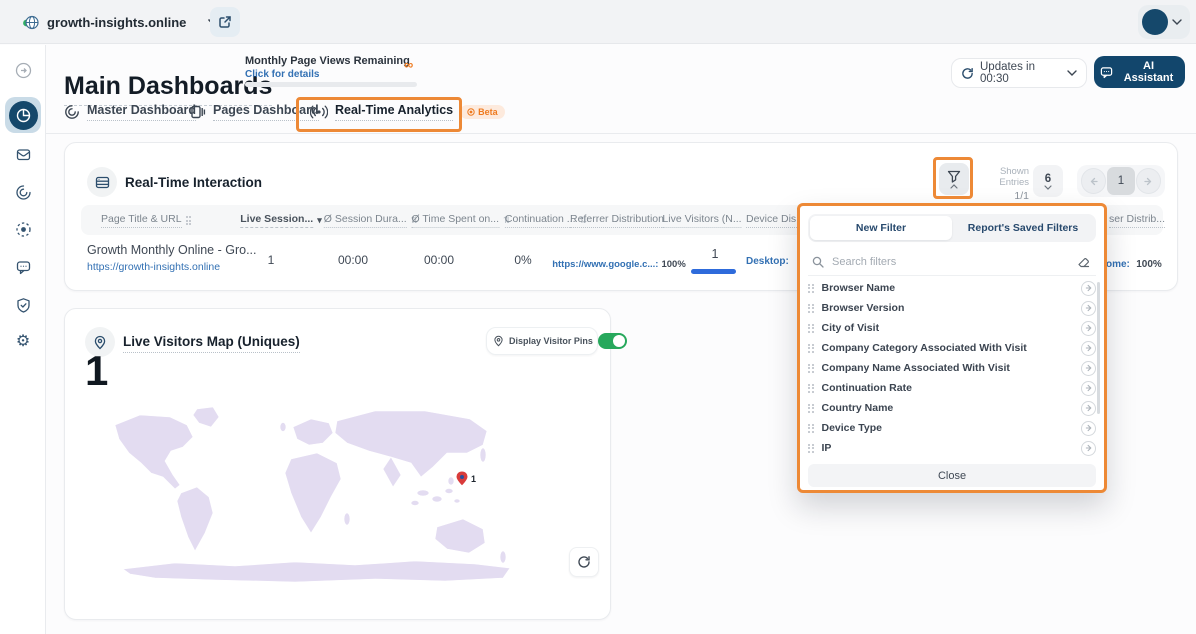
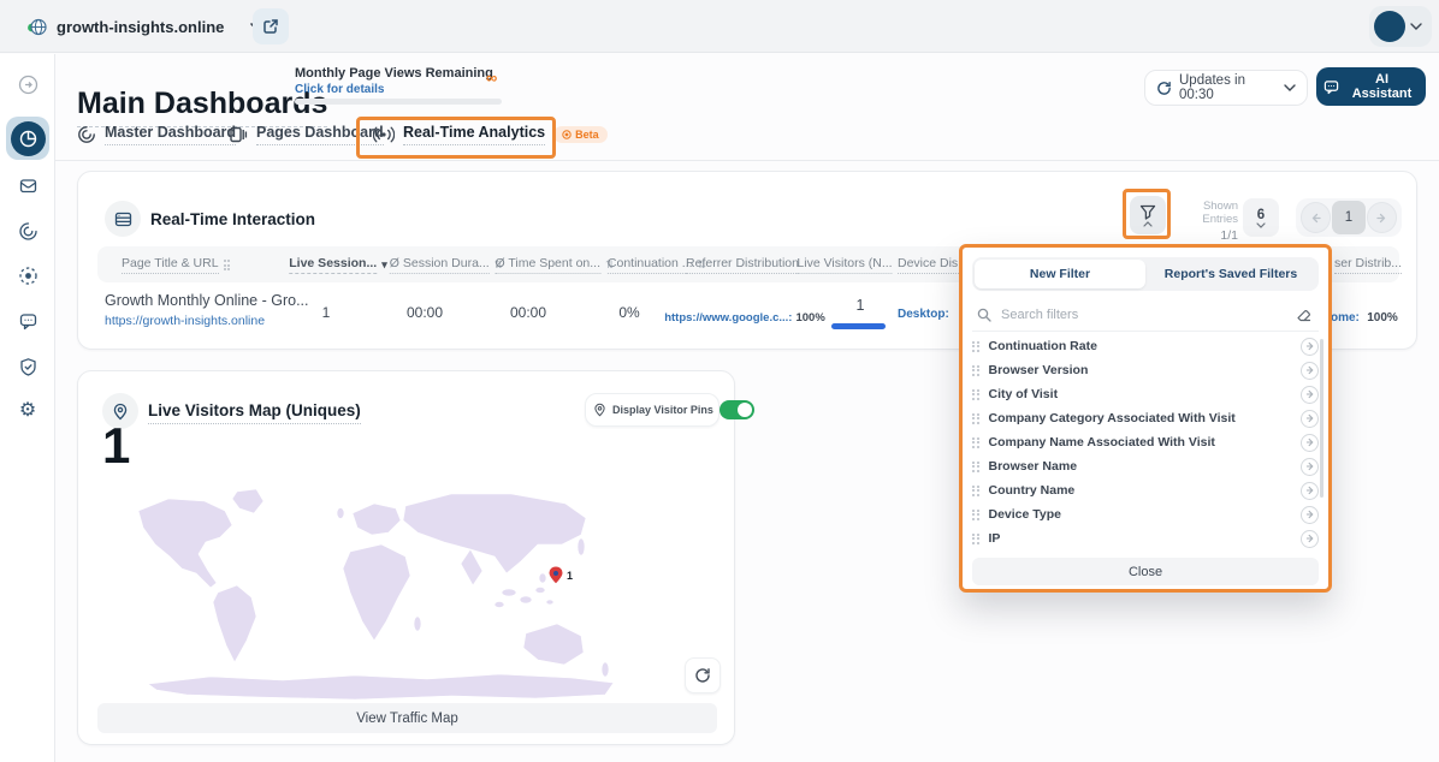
  growth-insights.online
  ⚙
  Main Dashboar
  Monthly Page Views Remaining
  Click for details
  ∞
  Updates in 00:30
  AI Assistant
  Master Dashboar
  Pages Dashboar
  Real-Time Analytics
  Beta
  Real-Time Interaction
  Shown Entries
  1/1
  6
  1
  Page Title & URL
  Live Session...
  ▾
  Ø Session Dura...
  ⇅
  Ø Time Spent on...
  ⇅
  Continuation ...
  ⇅
  Referrer Distribution
  Live Visitors (N...
  Device Dis
  ser Distrib...
  Growth Monthly Online - Gro...
  https://growth-insights.online
  1
  00:00
  00:00
  0%
  https://www.google.c...: 100%
  1
  Desktop:
  ome: 100%
  Live Visitors Map (Uniques)
  Display Visitor Pins
  1
  1
+ View Traffic Map
  New Filter
  Report's Saved Filters
  Search filters
- Browser Name
+ Continuation Rate
  Browser Version
  City of Visit
  Company Category Associated With Visit
  Company Name Associated With Visit
- Continuation Rate
+ Browser Name
  Country Name
  Device Type
  IP
  Close
